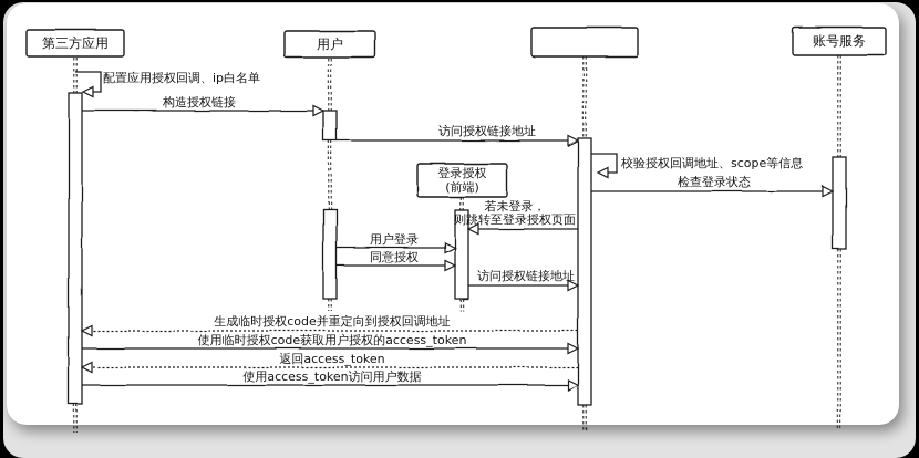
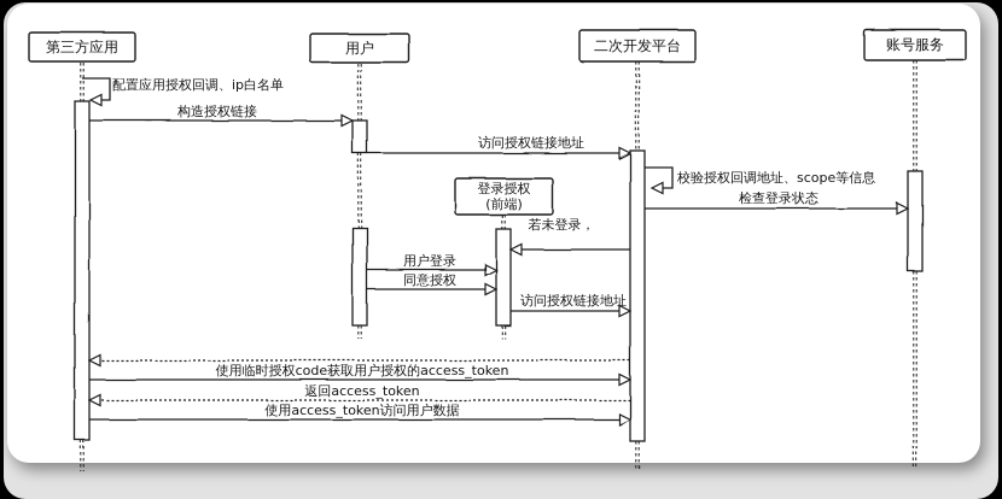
  第三方应用
  用户
+ 二次开发平台
  账号服务
  登录授权
  (前端)
  配置应用授权回调、ip白名单
  构造授权链接
  访问授权链接地址
  校验授权回调地址、scope等信息
  检查登录状态
  若未登录，
- 则跳转至登录授权页面
  用户登录
  同意授权
  访问授权链接地址
- 生成临时授权code并重定向到授权回调地址
  使用临时授权code获取用户授权的access_token
  返回access_token
  使用access_token访问用户数据
